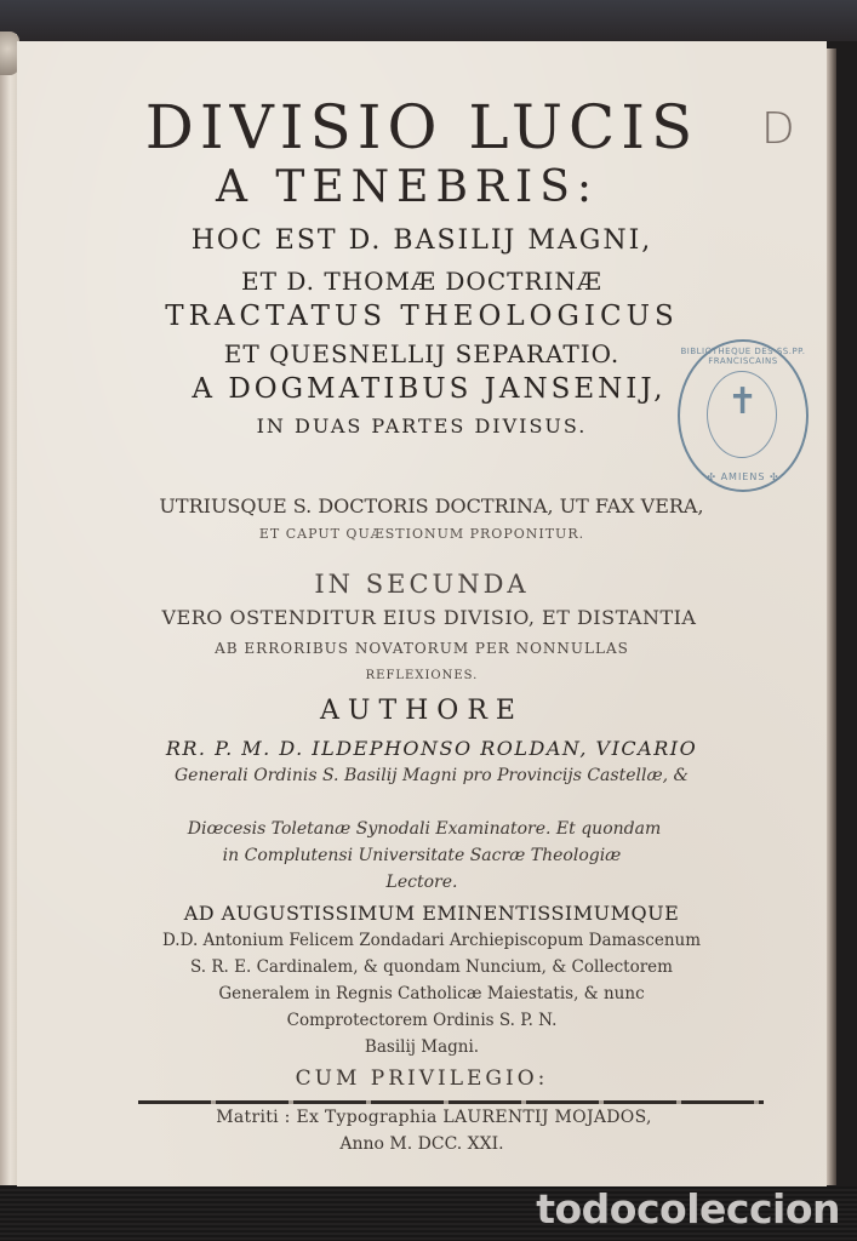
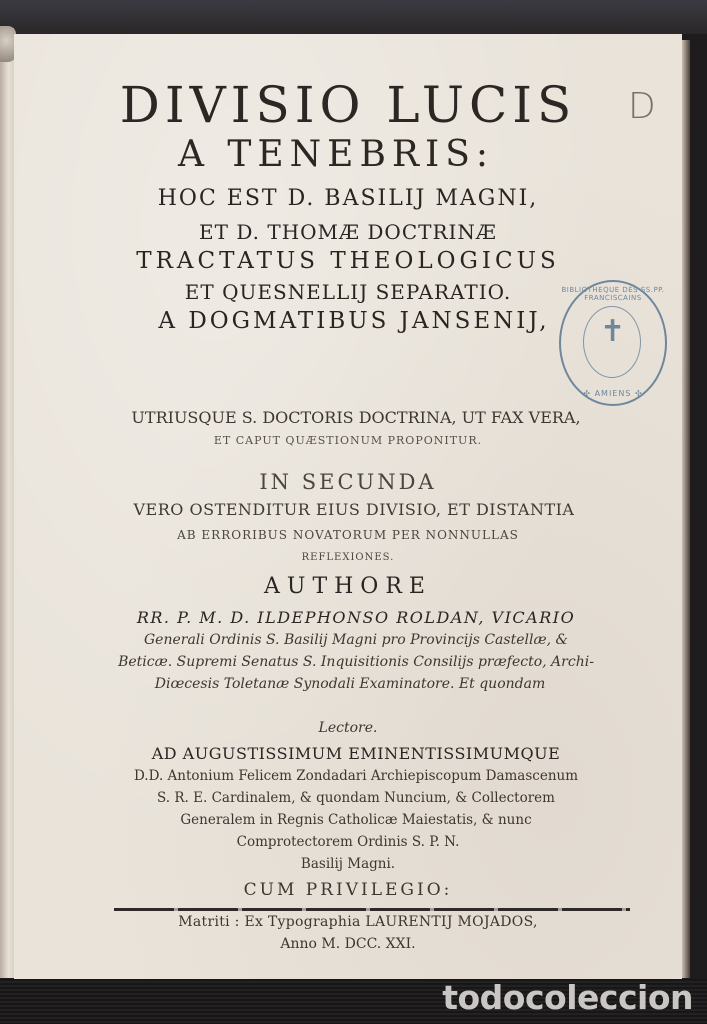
  D
  DIVISIO LUCIS
  A TENEBRIS:
  HOC EST D. BASILIJ MAGNI,
  ET D. THOMÆ DOCTRINÆ
  TRACTATUS THEOLOGICUS
  ET QUESNELLIJ SEPARATIO.
  A DOGMATIBUS JANSENIJ,
- IN DUAS PARTES DIVISUS.
  UTRIUSQUE S. DOCTORIS DOCTRINA, UT FAX VERA,
  ET CAPUT QUÆSTIONUM PROPONITUR.
  IN SECUNDA
  VERO OSTENDITUR EIUS DIVISIO, ET DISTANTIA
  AB ERRORIBUS NOVATORUM PER NONNULLAS
  REFLEXIONES.
  AUTHORE
  RR. P. M. D. ILDEPHONSO ROLDAN, VICARIO
  Generali Ordinis S. Basilij Magni pro Provincijs Castellæ, &
+ Beticæ. Supremi Senatus S. Inquisitionis Consilijs præfecto, Archi-
  Diœcesis Toletanæ Synodali Examinatore. Et quondam
- in Complutensi Universitate Sacræ Theologiæ
  Lectore.
  AD AUGUSTISSIMUM EMINENTISSIMUMQUE
  D.D. Antonium Felicem Zondadari Archiepiscopum Damascenum
  S. R. E. Cardinalem, & quondam Nuncium, & Collectorem
  Generalem in Regnis Catholicæ Maiestatis, & nunc
  Comprotectorem Ordinis S. P. N.
  Basilij Magni.
  CUM PRIVILEGIO:
  Matriti : Ex Typographia LAURENTIJ MOJADOS,
  Anno M. DCC. XXI.
  BIBLIOTHEQUE DES SS.PP. FRANCISCAINS
  ✝
  ✣ AMIENS ✣
  todocoleccion
